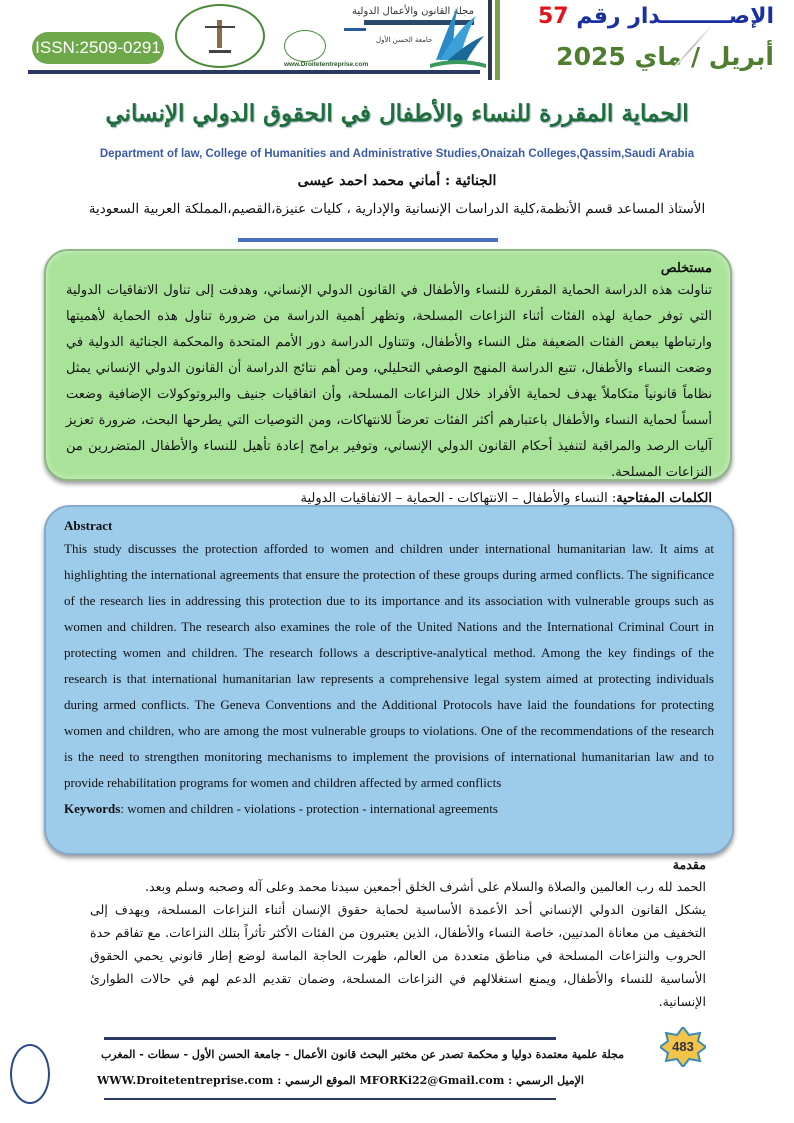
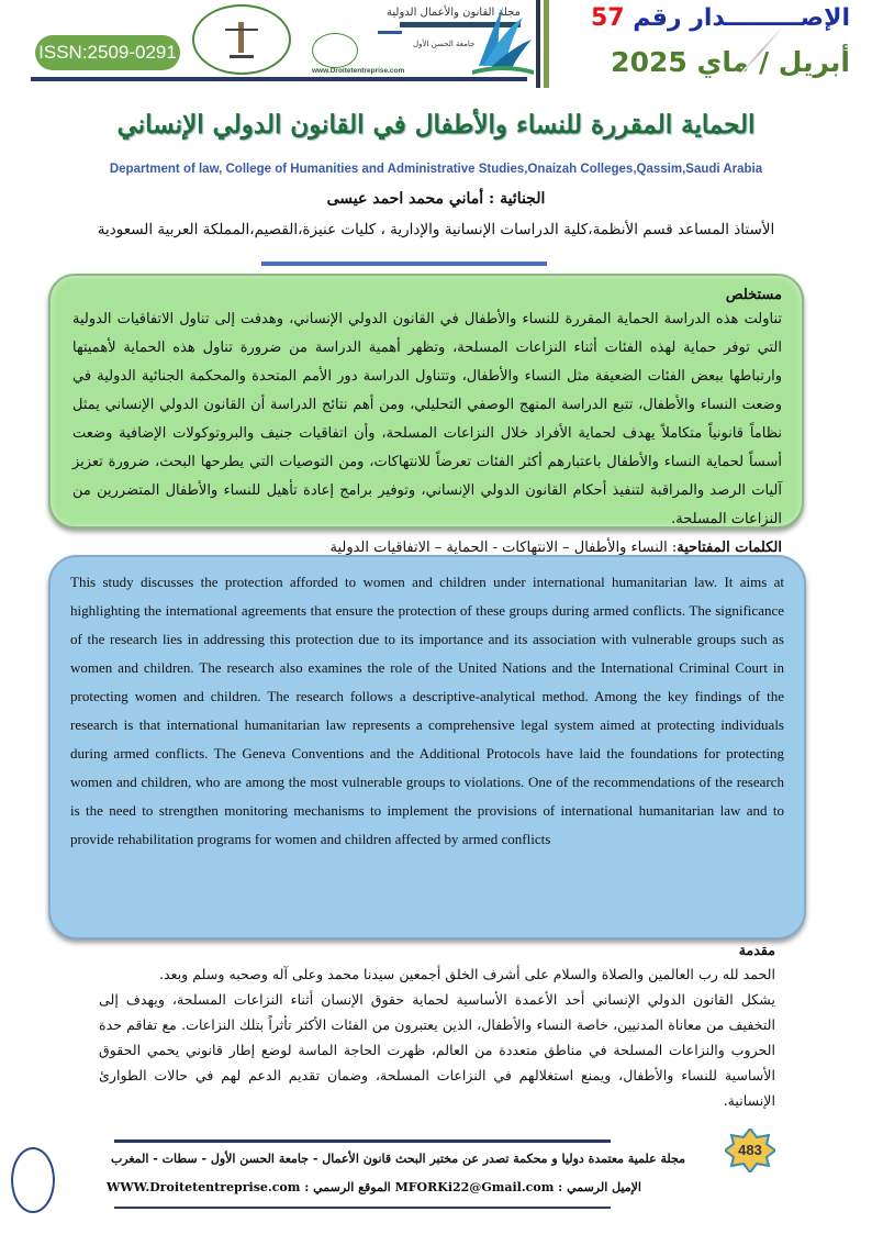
  ISSN:2509-0291
  مجل القانون والأعمال الدولية
  جامعة الحسن الأول
  الإصـــــــــدار رقم 57
  أبريل / ماي 2025
- الحماية المقررة للنساء والأطفال في الحقوق الدولي الإنساني
+ الحماية المقررة للنساء والأطفال في القانون الدولي الإنساني
  Department of law, College of Humanities and Administrative Studies,Onaizah Colleges,Qassim,Saudi Arabia
  الجنائية : أماني محمد احمد عيسى
  الأستاذ المساعد قسم الأنظمة،كلية الدراسات الإنسانية والإدارية ، كليات عنيزة،القصيم،المملكة العربية السعودية
  مستخلص
  تناولت هذه الدراسة الحماية المقررة للنساء والأطفال في القانون الدولي الإنساني، وهدفت إلى تناول الاتفاقيات الدولية التي توفر حماية لهذه الفئات أثناء النزاعات المسلحة، وتظهر أهمية الدراسة من ضرورة تناول هذه الحماية لأهميتها وارتباطها ببعض الفئات الضعيفة مثل النساء والأطفال، وتتناول الدراسة دور الأمم المتحدة والمحكمة الجنائية الدولية في وضعت النساء والأطفال، تتبع الدراسة المنهج الوصفي التحليلي، ومن أهم نتائج الدراسة أن القانون الدولي الإنساني يمثل نظاماً قانونياً متكاملاً يهدف لحماية الأفراد خلال النزاعات المسلحة، وأن اتفاقيات جنيف والبروتوكولات الإضافية وضعت أسساً لحماية النساء والأطفال باعتبارهم أكثر الفئات تعرضاً للانتهاكات، ومن التوصيات التي يطرحها البحث، ضرورة تعزيز آليات الرصد والمراقبة لتنفيذ أحكام القانون الدولي الإنساني، وتوفير برامج إعادة تأهيل للنساء والأطفال المتضررين من النزاعات المسلحة.
  الكلمات المفتاحية: النساء والأطفال – الانتهاكات - الحماية – الاتفاقيات الدولية
- Abstract
  This study discusses the protection afforded to women and children under international humanitarian law. It aims at highlighting the international agreements that ensure the protection of these groups during armed conflicts. The significance of the research lies in addressing this protection due to its importance and its association with vulnerable groups such as women and children. The research also examines the role of the United Nations and the International Criminal Court in protecting women and children. The research follows a descriptive-analytical method. Among the key findings of the research is that international humanitarian law represents a comprehensive legal system aimed at protecting individuals during armed conflicts. The Geneva Conventions and the Additional Protocols have laid the foundations for protecting women and children, who are among the most vulnerable groups to violations. One of the recommendations of the research is the need to strengthen monitoring mechanisms to implement the provisions of international humanitarian law and to provide rehabilitation programs for women and children affected by armed conflicts
- Keywords: women and children - violations - protection - international agreements
  مقدمة
  الحمد لله رب العالمين والصلاة والسلام على أشرف الخلق أجمعين سيدنا محمد وعلى آله وصحبه وسلم وبعد.
  يشكل القانون الدولي الإنساني أحد الأعمدة الأساسية لحماية حقوق الإنسان أثناء النزاعات المسلحة، ويهدف إلى التخفيف من معاناة المدنيين، خاصة النساء والأطفال، الذين يعتبرون من الفئات الأكثر تأثراً بتلك النزاعات. مع تفاقم حدة الحروب والنزاعات المسلحة في مناطق متعددة من العالم، ظهرت الحاجة الماسة لوضع إطار قانوني يحمي الحقوق الأساسية للنساء والأطفال، ويمنع استغلالهم في النزاعات المسلحة، وضمان تقديم الدعم لهم في حالات الطوارئ الإنسانية.
  مجلة علمية معتمدة دوليا و محكمة تصدر عن مختبر البحث قانون الأعمال - جامعة الحسن الأول - سطات - المغرب
  الإميل الرسمي : MFORKi22@Gmail.com الموقع الرسمي : WWW.Droitetentreprise.com
  483
